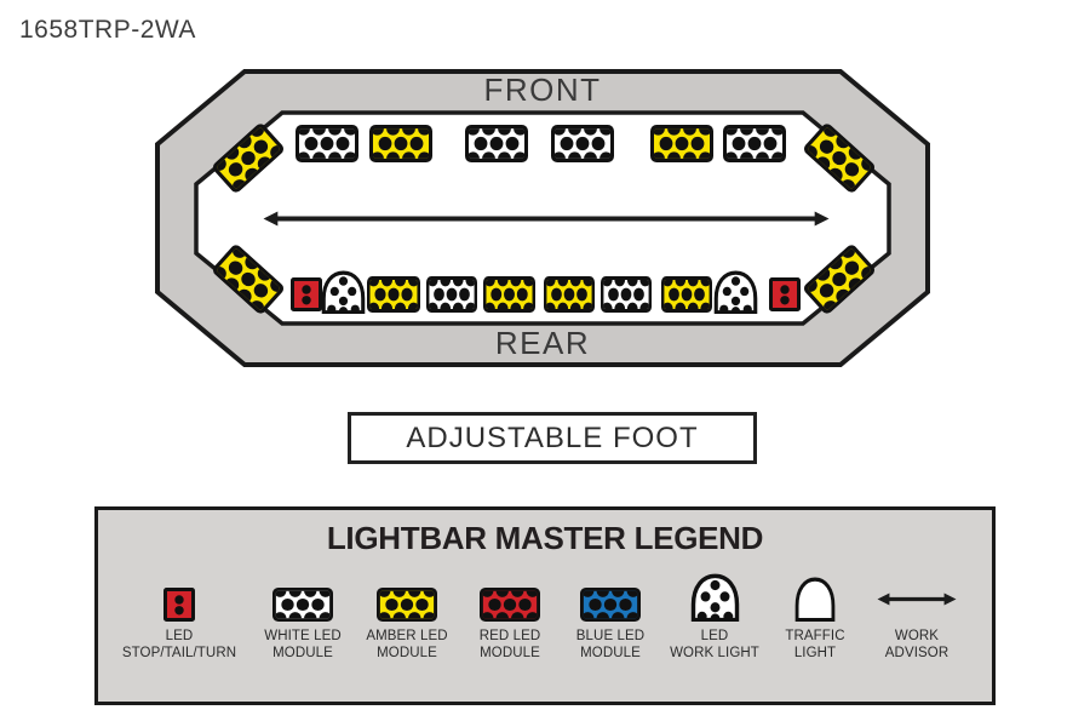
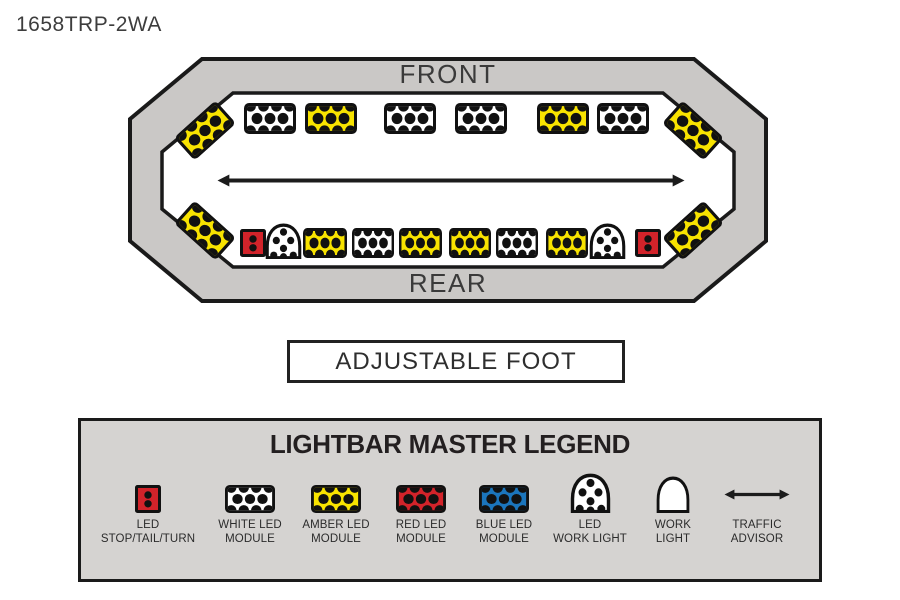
  1658TRP-2WA
  FRONT
  REAR
  ADJUSTABLE FOOT
  LIGHTBAR MASTER LEGEND
  LED
  STOP/TAIL/TURN
  WHITE LED
  MODULE
  AMBER LED
  MODULE
  RED LED
  MODULE
  BLUE LED
  MODULE
  LED
  WORK LIGHT
- TRAFFIC
+ WORK
  LIGHT
- WORK
+ TRAFFIC
  ADVISOR
